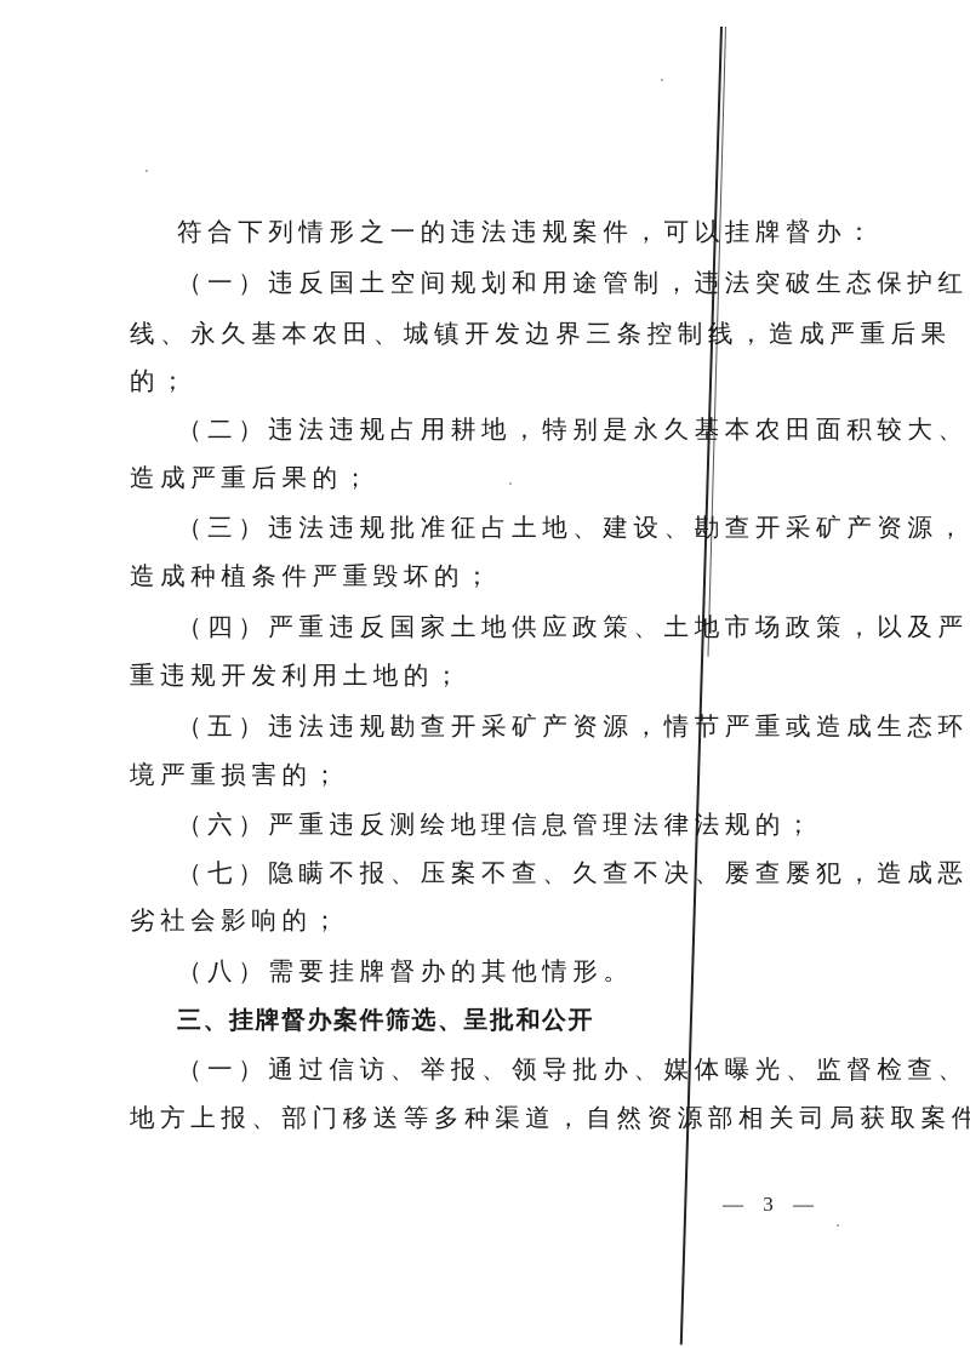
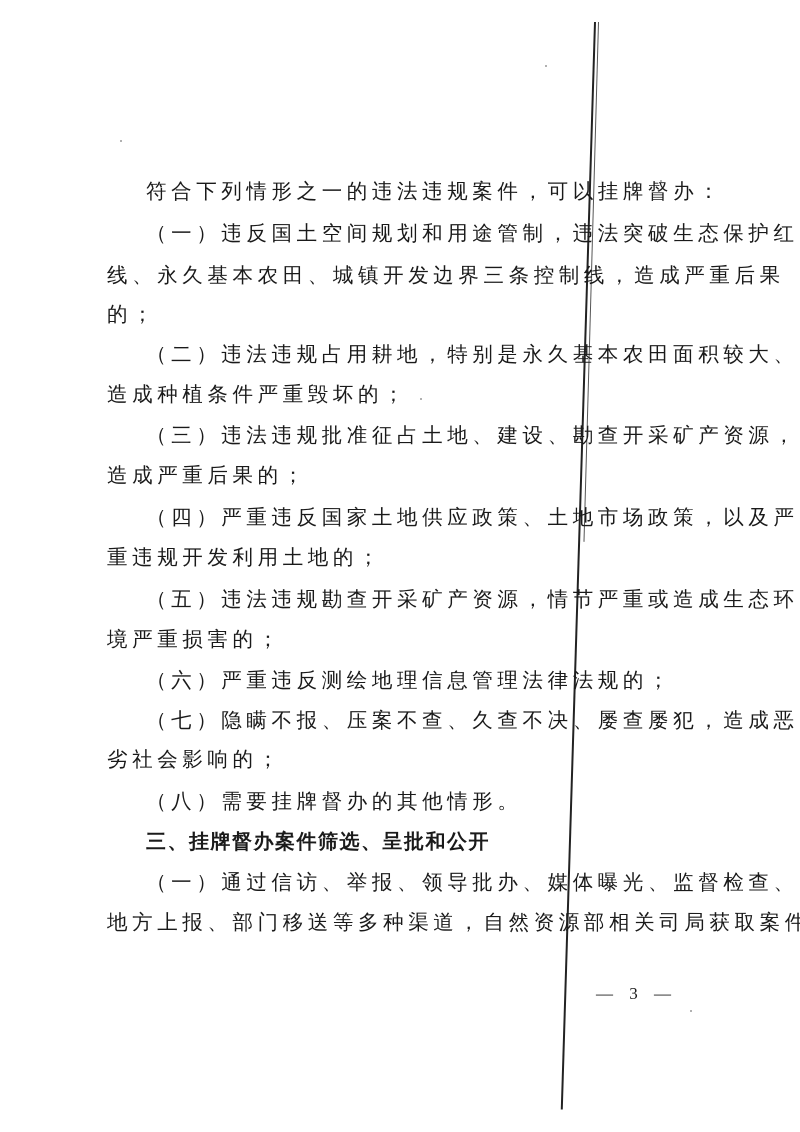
  符合下列情形之一的违法违规案件，可以挂牌督办：
  （一）违反国土空间规划和用途管制，违法突破生态保护红
  线、永久基本农田、城镇开发边界三条控制线，造成严重后果
  的；
  （二）违法违规占用耕地，特别是永久基本农田面积较大、
- 造成严重后果的；
+ 造成种植条件严重毁坏的；
  （三）违法违规批准征占土地、建设、勘查开采矿产资源，
- 造成种植条件严重毁坏的；
+ 造成严重后果的；
  （四）严重违反国家土地供应政策、土地市场政策，以及严
  重违规开发利用土地的；
  （五）违法违规勘查开采矿产资源，情节严重或造成生态环
  境严重损害的；
  （六）严重违反测绘地理信息管理法律法规的；
  （七）隐瞒不报、压案不查、久查不决、屡查屡犯，造成恶
  劣社会影响的；
  （八）需要挂牌督办的其他情形。
  三、挂牌督办案件筛选、呈批和公开
  （一）通过信访、举报、领导批办、媒体曝光、监督检查、
  地方上报、部门移送等多种渠道，自然资源部相关司局获取案件
  — 3 —
